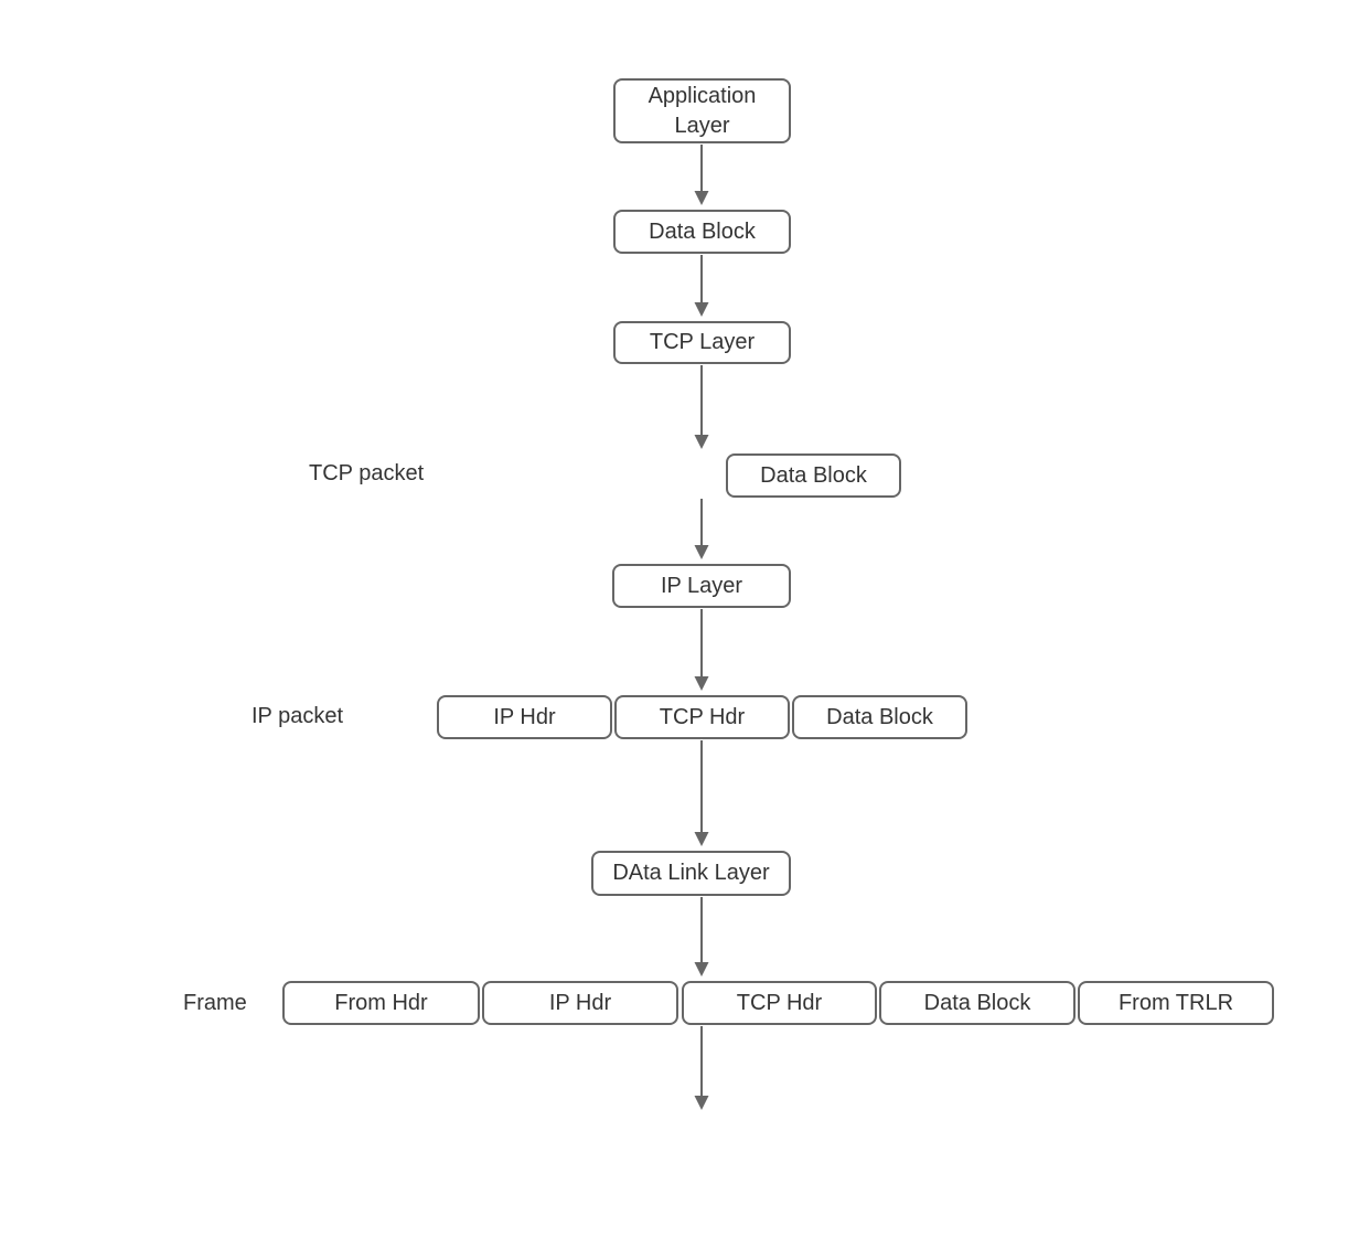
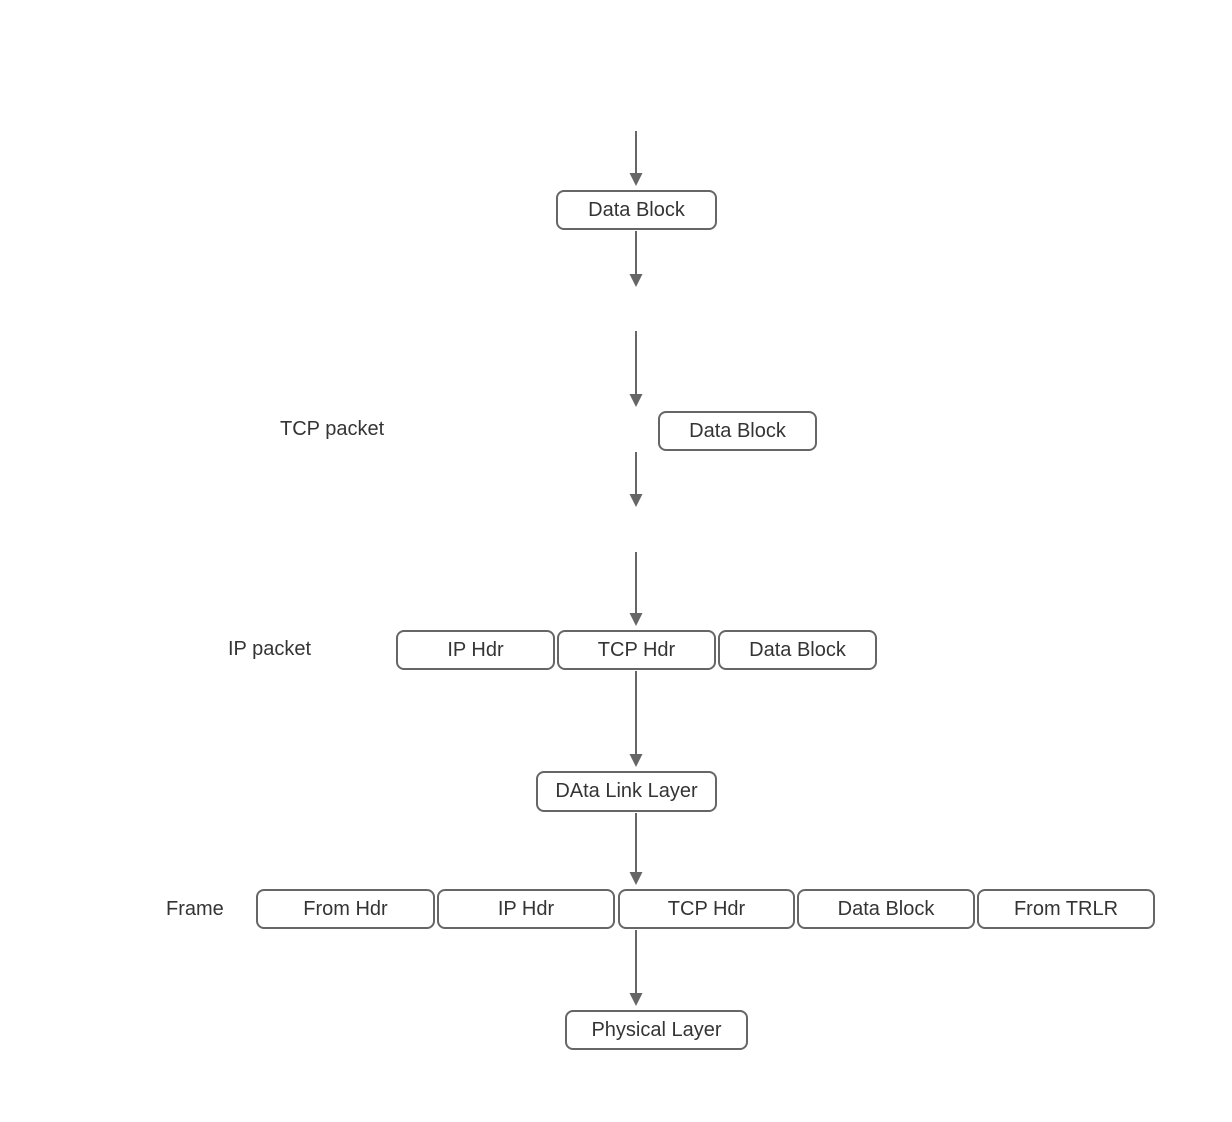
- Application Layer
  Data Block
- TCP Layer
  TCP packet
  Data Block
- IP Layer
  IP packet
  IP Hdr
  TCP Hdr
  Data Block
  DAta Link Layer
  Frame
  From Hdr
  IP Hdr
  TCP Hdr
  Data Block
  From TRLR
+ Physical Layer
